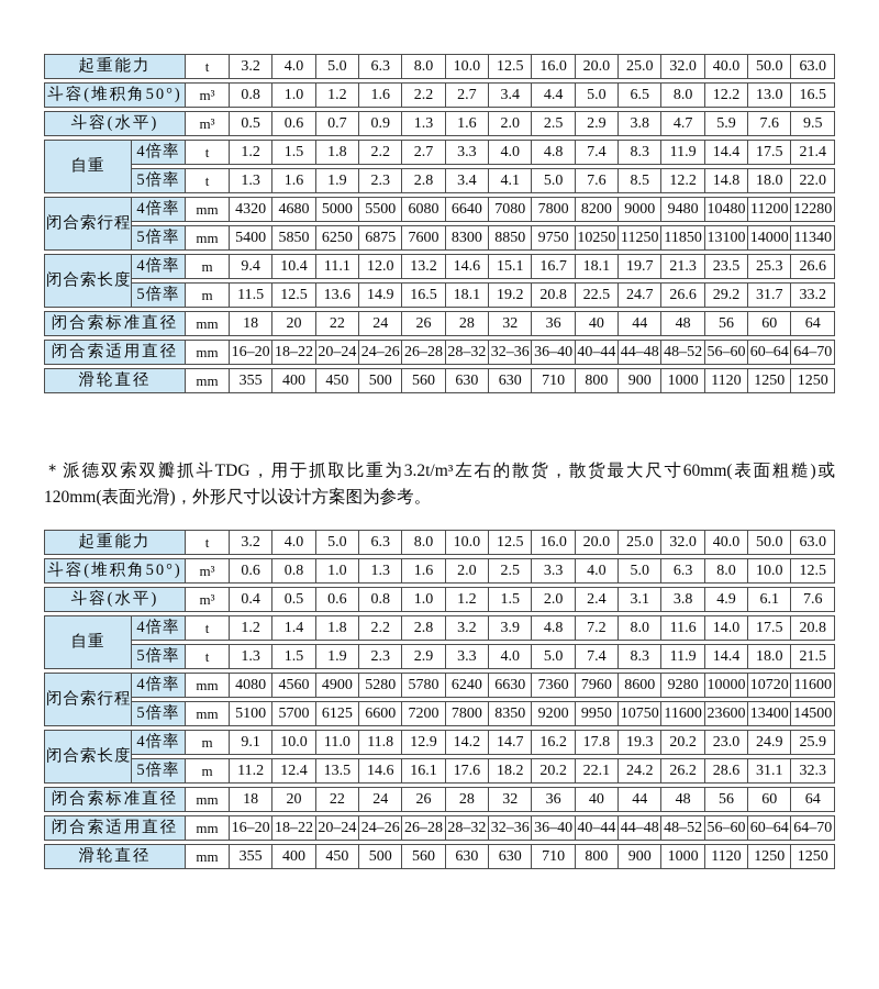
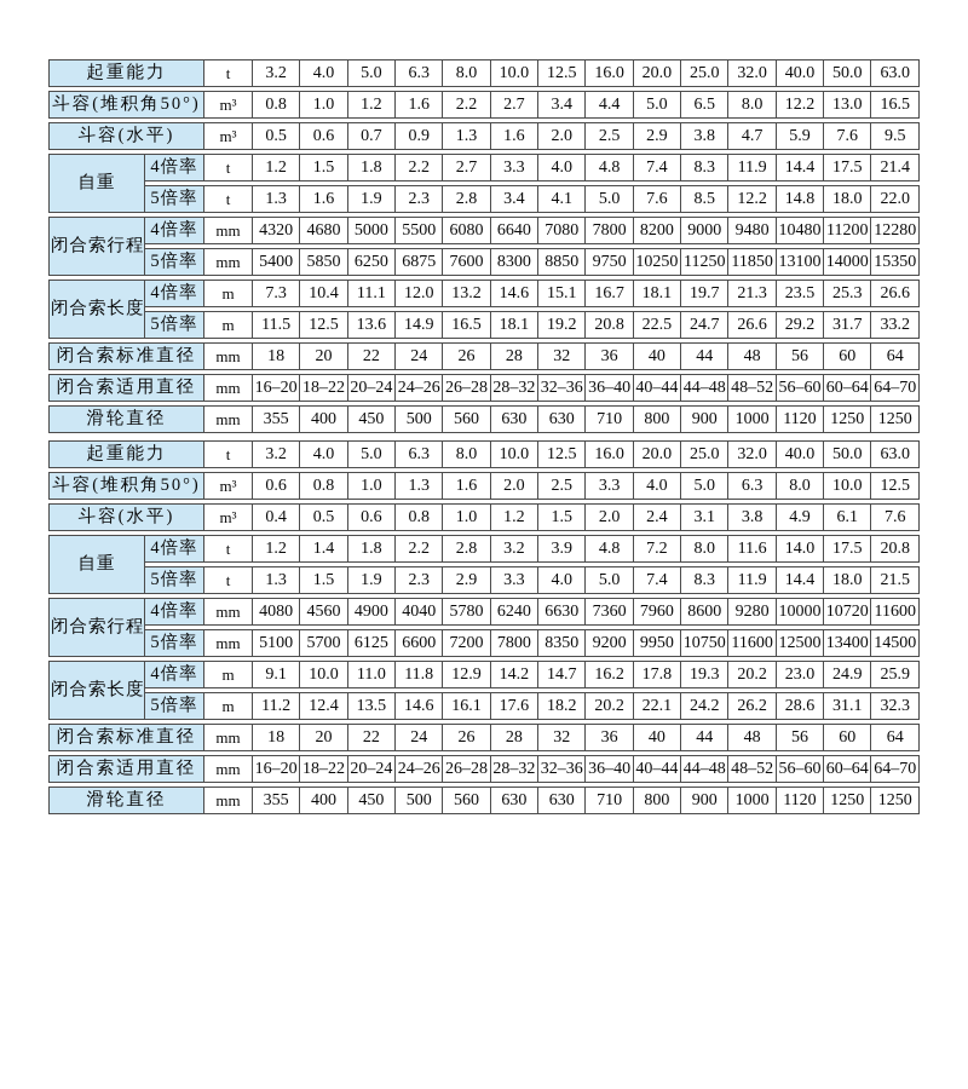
  起重能力	t	3.2	4.0	5.0	6.3	8.0	10.0	12.5	16.0	20.0	25.0	32.0	40.0	50.0	63.0
  斗容(堆积角50°)	m³	0.8	1.0	1.2	1.6	2.2	2.7	3.4	4.4	5.0	6.5	8.0	12.2	13.0	16.5
  斗容(水平)	m³	0.5	0.6	0.7	0.9	1.3	1.6	2.0	2.5	2.9	3.8	4.7	5.9	7.6	9.5
  自重	4倍率	t	1.2	1.5	1.8	2.2	2.7	3.3	4.0	4.8	7.4	8.3	11.9	14.4	17.5	21.4
  5倍率	t	1.3	1.6	1.9	2.3	2.8	3.4	4.1	5.0	7.6	8.5	12.2	14.8	18.0	22.0
  闭合索行程	4倍率	mm	4320	4680	5000	5500	6080	6640	7080	7800	8200	9000	9480	10480	11200	12280
- 5倍率	mm	5400	5850	6250	6875	7600	8300	8850	9750	10250	11250	11850	13100	14000	11340
+ 5倍率	mm	5400	5850	6250	6875	7600	8300	8850	9750	10250	11250	11850	13100	14000	15350
- 闭合索长度	4倍率	m	9.4	10.4	11.1	12.0	13.2	14.6	15.1	16.7	18.1	19.7	21.3	23.5	25.3	26.6
+ 闭合索长度	4倍率	m	7.3	10.4	11.1	12.0	13.2	14.6	15.1	16.7	18.1	19.7	21.3	23.5	25.3	26.6
  5倍率	m	11.5	12.5	13.6	14.9	16.5	18.1	19.2	20.8	22.5	24.7	26.6	29.2	31.7	33.2
  闭合索标准直径	mm	18	20	22	24	26	28	32	36	40	44	48	56	60	64
  闭合索适用直径	mm	16–20	18–22	20–24	24–26	26–28	28–32	32–36	36–40	40–44	44–48	48–52	56–60	60–64	64–70
  滑轮直径	mm	355	400	450	500	560	630	630	710	800	900	1000	1120	1250	1250
- ＊派德双索双瓣抓斗TDG，用于抓取比重为3.2t/m³左右的散货，散货最大尺寸60mm(表面粗糙)或120mm(表面光滑)，外形尺寸以设计方案图为参考。
  起重能力	t	3.2	4.0	5.0	6.3	8.0	10.0	12.5	16.0	20.0	25.0	32.0	40.0	50.0	63.0
  斗容(堆积角50°)	m³	0.6	0.8	1.0	1.3	1.6	2.0	2.5	3.3	4.0	5.0	6.3	8.0	10.0	12.5
  斗容(水平)	m³	0.4	0.5	0.6	0.8	1.0	1.2	1.5	2.0	2.4	3.1	3.8	4.9	6.1	7.6
  自重	4倍率	t	1.2	1.4	1.8	2.2	2.8	3.2	3.9	4.8	7.2	8.0	11.6	14.0	17.5	20.8
  5倍率	t	1.3	1.5	1.9	2.3	2.9	3.3	4.0	5.0	7.4	8.3	11.9	14.4	18.0	21.5
- 闭合索行程	4倍率	mm	4080	4560	4900	5280	5780	6240	6630	7360	7960	8600	9280	10000	10720	11600
+ 闭合索行程	4倍率	mm	4080	4560	4900	4040	5780	6240	6630	7360	7960	8600	9280	10000	10720	11600
- 5倍率	mm	5100	5700	6125	6600	7200	7800	8350	9200	9950	10750	11600	23600	13400	14500
+ 5倍率	mm	5100	5700	6125	6600	7200	7800	8350	9200	9950	10750	11600	12500	13400	14500
  闭合索长度	4倍率	m	9.1	10.0	11.0	11.8	12.9	14.2	14.7	16.2	17.8	19.3	20.2	23.0	24.9	25.9
  5倍率	m	11.2	12.4	13.5	14.6	16.1	17.6	18.2	20.2	22.1	24.2	26.2	28.6	31.1	32.3
  闭合索标准直径	mm	18	20	22	24	26	28	32	36	40	44	48	56	60	64
  闭合索适用直径	mm	16–20	18–22	20–24	24–26	26–28	28–32	32–36	36–40	40–44	44–48	48–52	56–60	60–64	64–70
  滑轮直径	mm	355	400	450	500	560	630	630	710	800	900	1000	1120	1250	1250
